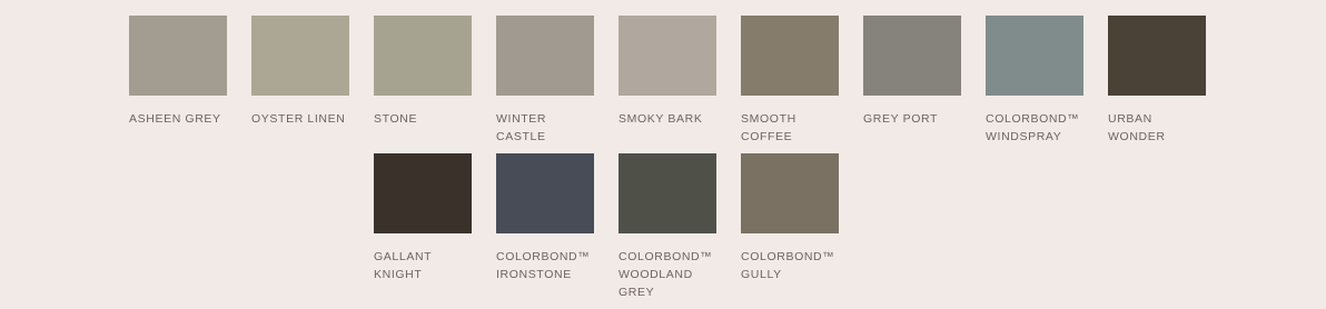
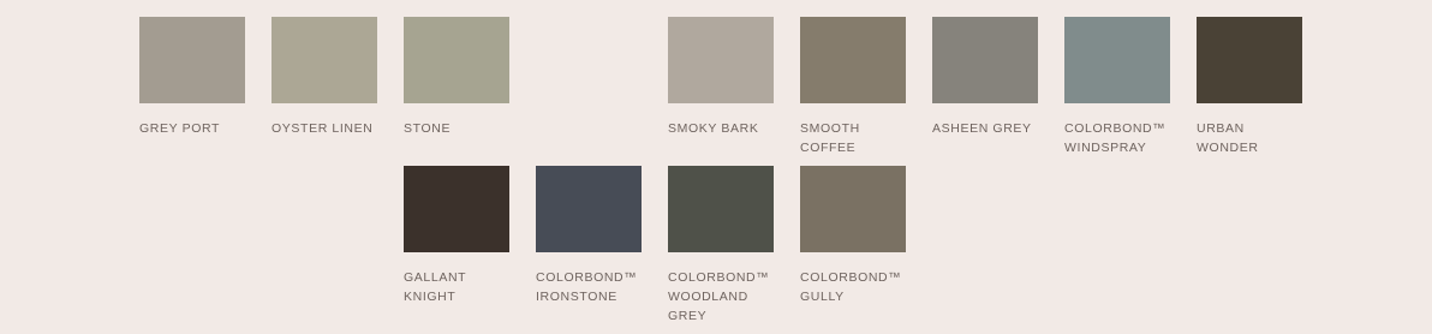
- ASHEEN GREY
+ GREY PORT
  OYSTER LINEN
  STONE
- WINTER
- CASTLE
  SMOKY BARK
  SMOOTH
  COFFEE
- GREY PORT
+ ASHEEN GREY
  COLORBOND™
  WINDSPRAY
  URBAN
  WONDER
  GALLANT
  KNIGHT
  COLORBOND™
  IRONSTONE
  COLORBOND™
  WOODLAND
  GREY
  COLORBOND™
  GULLY
